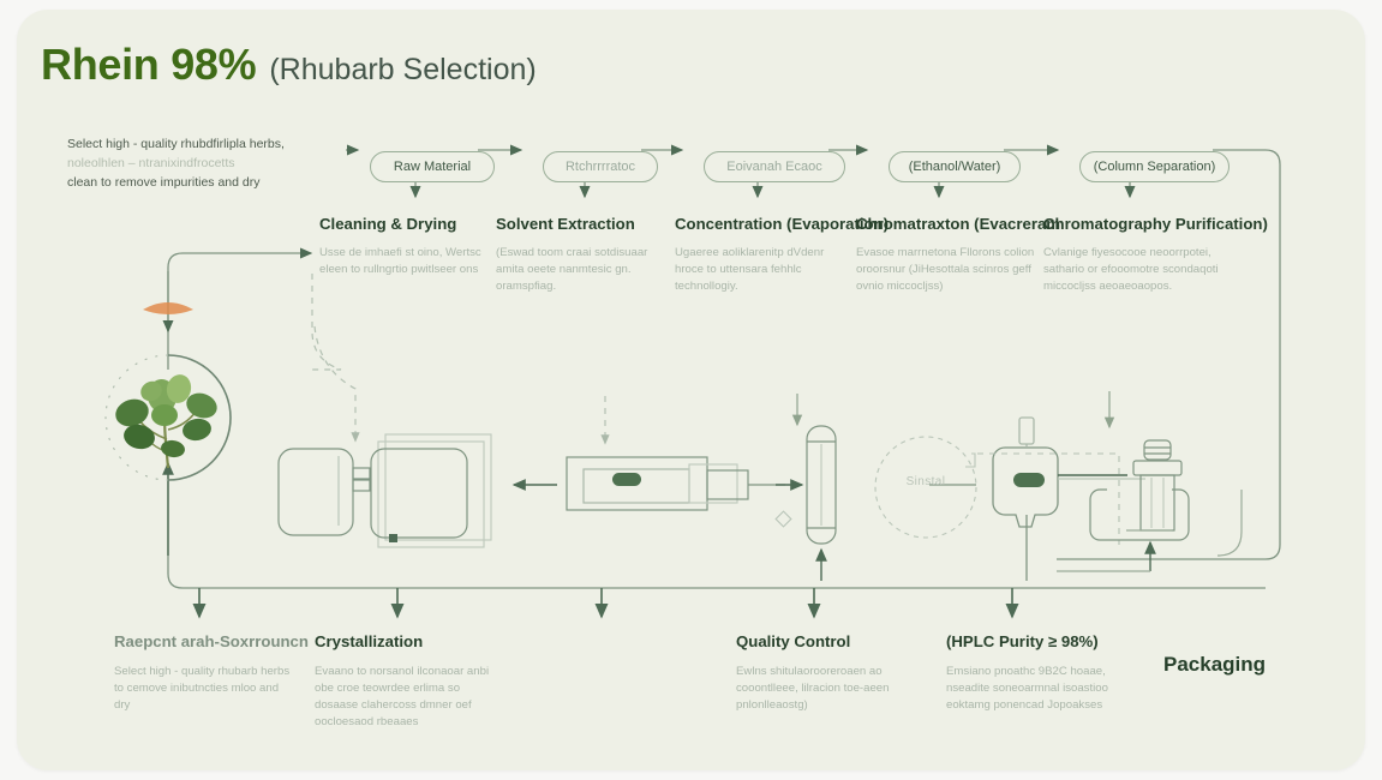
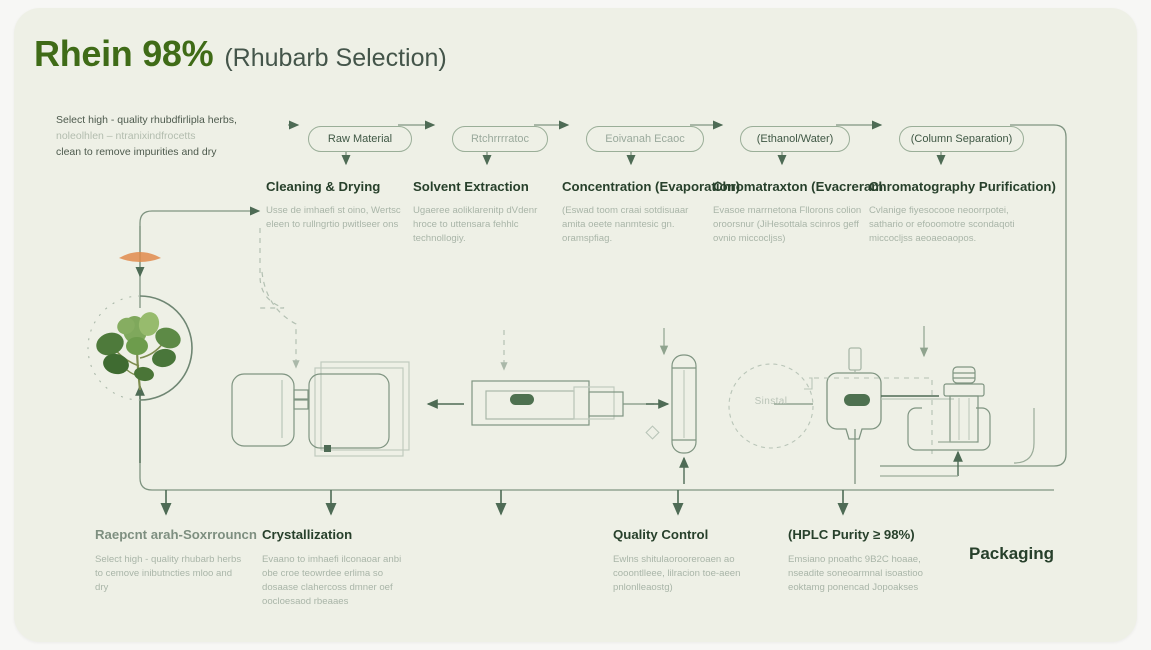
  Rhein 98%
  (Rhubarb Selection)
  Select high - quality rhubdfirlipla herbs,
  noleolhlen – ntranixindfrocetts
  clean to remove impurities and dry
  Raw Material
  Rtchrrrratoc
  Eoivanah Ecaoc
  (Ethanol/Water)
  (Column Separation)
  Cleaning & Drying
  Usse de imhaefi st oino, Wertsc eleen to rullngrtio pwitlseer ons
  Solvent Extraction
- (Eswad toom craai sotdisuaar amita oeete nanmtesic gn. oramspfiag.
+ Ugaeree aoliklarenitp dVdenr hroce to uttensara fehhlc technollogiy.
  Concentration (Evapora
- Ugaeree aoliklarenitp dVdenr hroce to uttensara fehhlc technollogiy.
+ (Eswad toom craai sotdisuaar amita oeete nanmtesic gn. oramspfiag.
  Chromatraxton (Evacrera
  Evasoe marrnetona Fllorons colion oroorsnur (JiHesottala scinros geff ovnio miccocljss)
  Chromatography Purification)
  Cvlanige fiyesocooe neoorrpotei, sathario or efooomotre scondaqoti miccocljss aeoaeoaopos.
  Sinstal
  Raepcnt arah-Soxrrouncn
  Select high - quality rhubarb herbs to cemove inibutncties mloo and dry
  Crystallization
- Evaano to norsanol ilconaoar anbi obe croe teowrdee erlima so dosaase clahercoss dmner oef oocloesaod rbeaaes
+ Evaano to imhaefi ilconaoar anbi obe croe teowrdee erlima so dosaase clahercoss dmner oef oocloesaod rbeaaes
  Quality Control
  Ewlns shitulaorooreroaen ao cooontlleee, lilracion toe-aeen pnlonlleaostg)
  (HPLC Purity ≥ 98%)
  Emsiano pnoathc 9B2C hoaae, nseadite soneoarmnal isoastioo eoktamg ponencad Jopoakses
  Packaging
